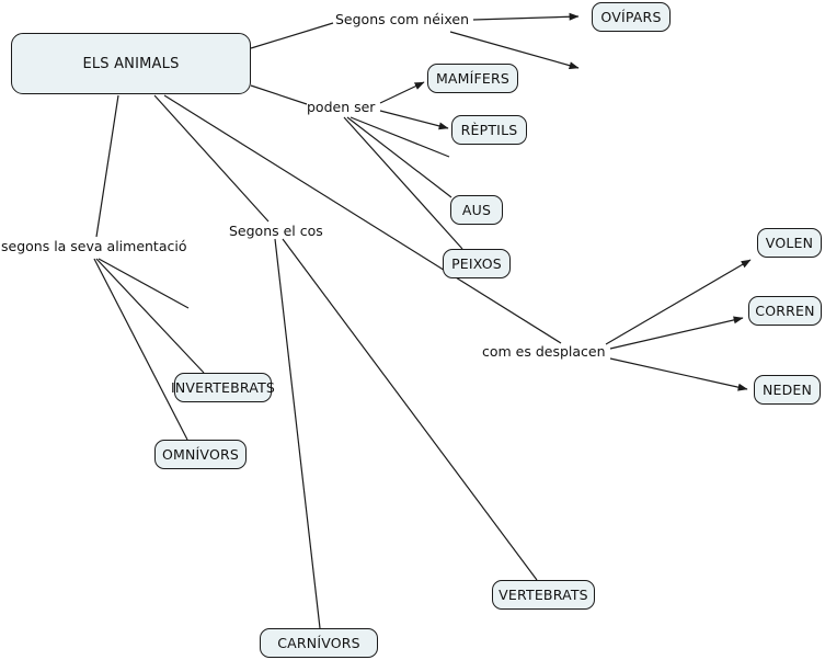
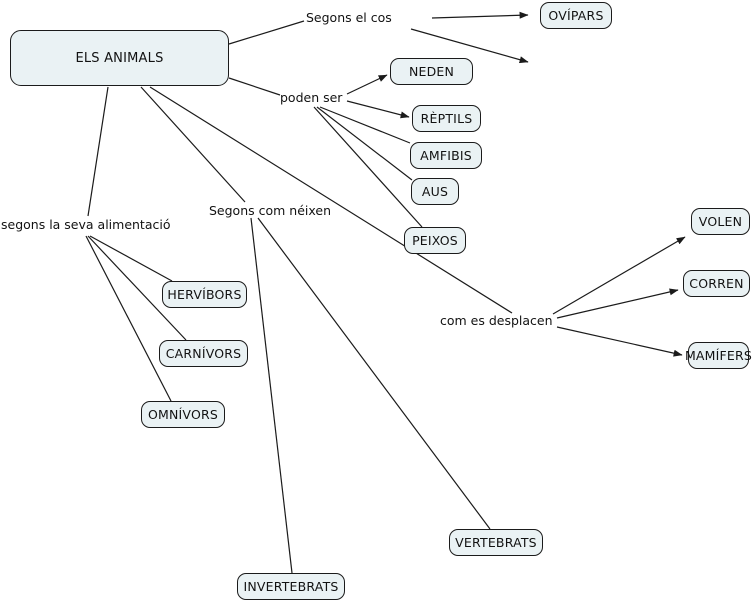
  ELS ANIMALS
- Segons com néixen
+ Segons el cos
  poden ser
  segons la seva alimentació
- Segons el cos
+ Segons com néixen
  com es desplacen
  OVÍPARS
- MAMÍFERS
+ NEDEN
  RÈPTILS
+ AMFIBIS
  AUS
  PEIXOS
  VOLEN
  CORREN
- NEDEN
+ MAMÍFERS
+ HERVÍBORS
- INVERTEBRATS
+ CARNÍVORS
  OMNÍVORS
  VERTEBRATS
- CARNÍVORS
+ INVERTEBRATS
